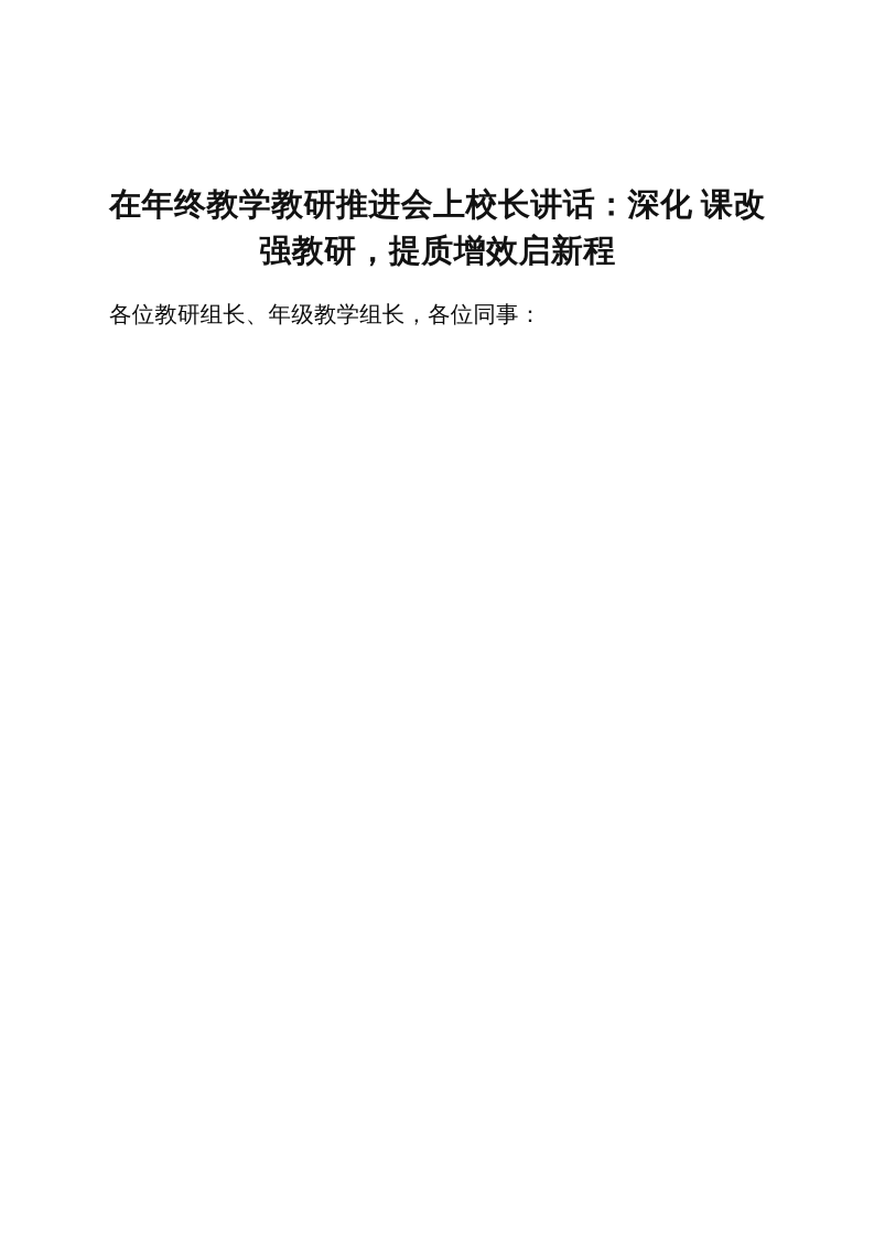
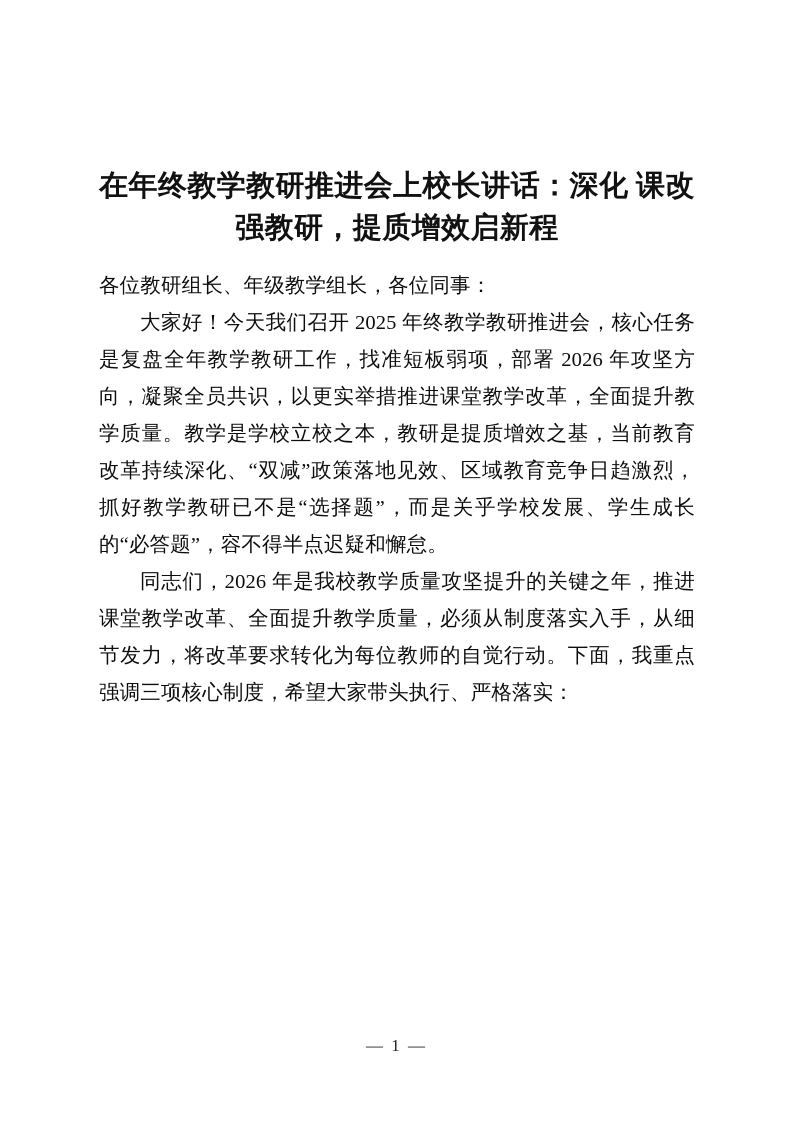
  在年终教学教研推进会上校长讲话：深化 课改强教研，提质增效启新程
  各位教研组长、年级教学组长，各位同事：
+ 大家好！今天我们召开 2025 年终教学教研推进会，核心任务是复盘全年教学教研工作，找准短板弱项，部署 2026 年攻坚方向，凝聚全员共识，以更实举措推进课堂教学改革，全面提升教学质量。教学是学校立校之本，教研是提质增效之基，当前教育改革持续深化、“双减”政策落地见效、区域教育竞争日趋激烈，抓好教学教研已不是“选择题”，而是关乎学校发展、学生成长的“必答题”，容不得半点迟疑和懈怠。
+ 同志们，2026 年是我校教学质量攻坚提升的关键之年，推进课堂教学改革、全面提升教学质量，必须从制度落实入手，从细节发力，将改革要求转化为每位教师的自觉行动。下面，我重点强调三项核心制度，希望大家带头执行、严格落实：
+ — 1 —
